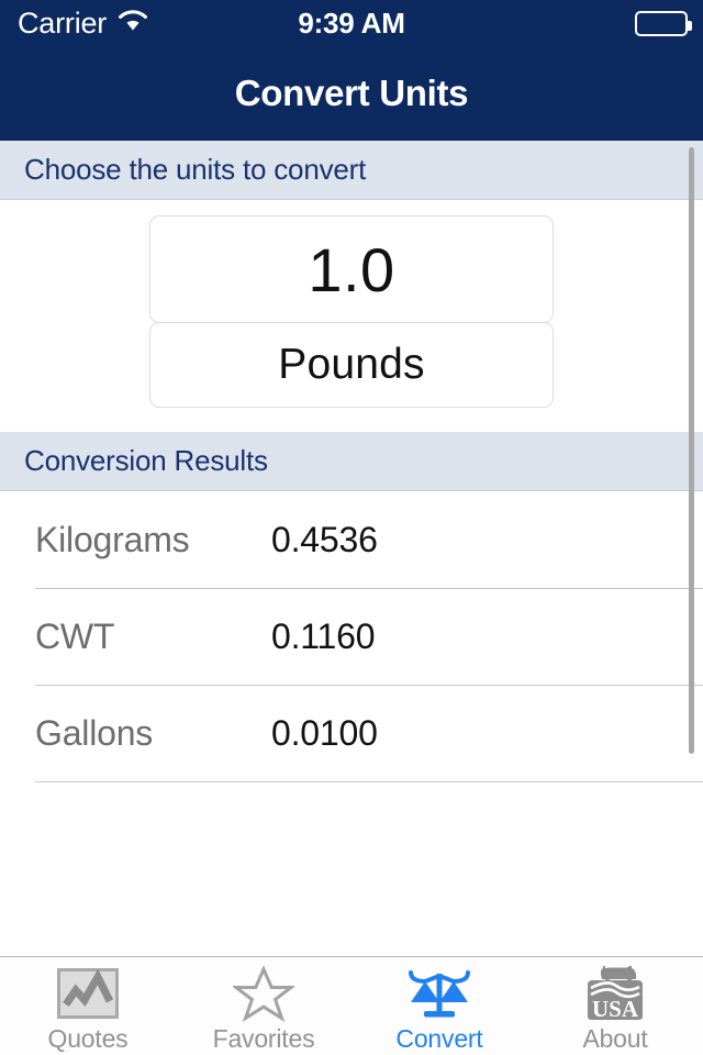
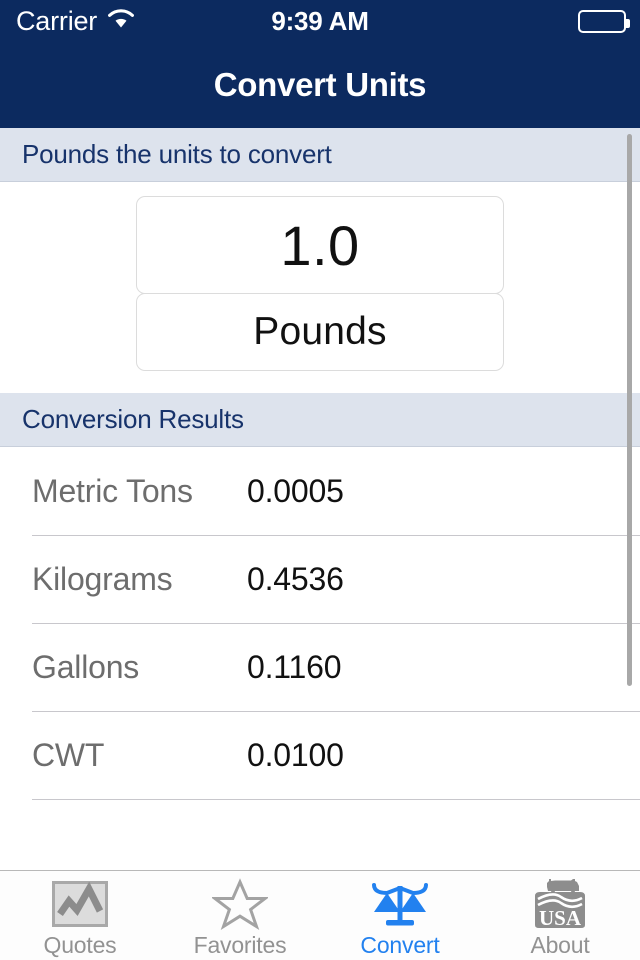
  Carrier
  9:39 AM
  Convert Units
- Choose the units to convert
+ Pounds the units to convert
  1.0
  Pounds
  Conversion Results
+ Metric Tons
+ 0.0005
  Kilograms
  0.4536
- CWT
+ Gallons
  0.1160
- Gallons
+ CWT
  0.0100
  Quotes
  Favorites
  Convert
  USA
  About
